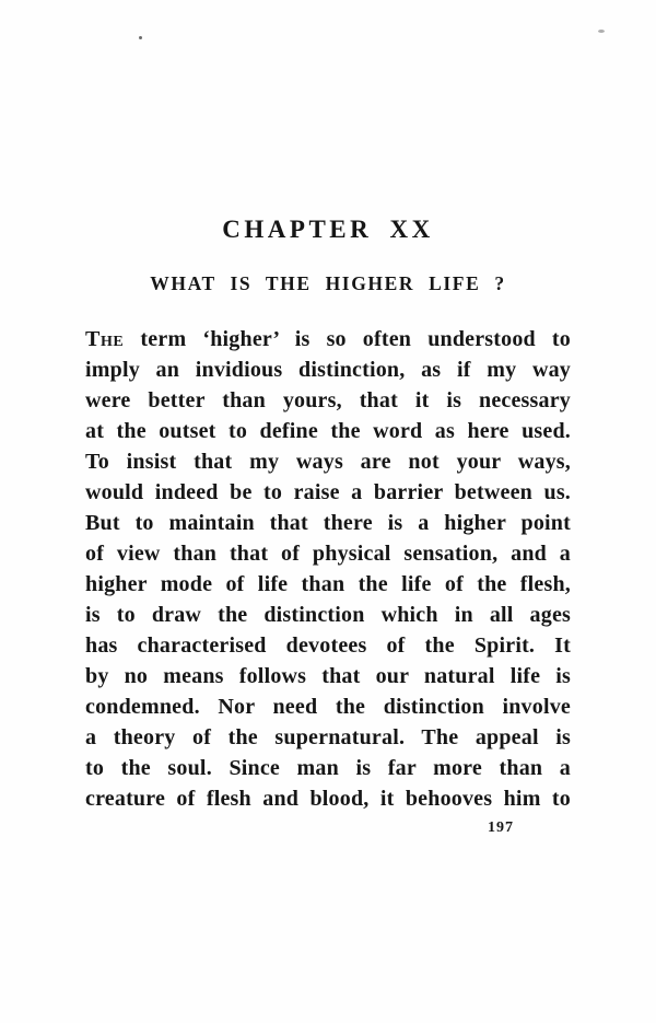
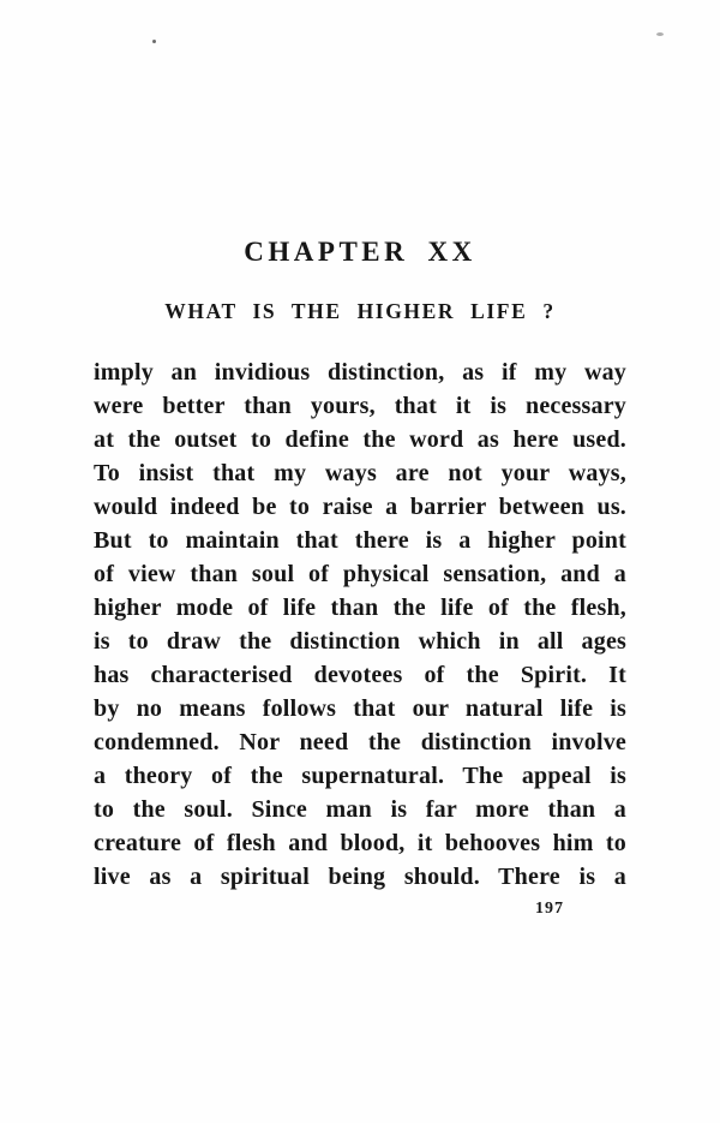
  CHAPTER XX
  WHAT IS THE HIGHER LIFE ?
- The term ‘higher’ is so often understood to
  imply an invidious distinction, as if my way
  were better than yours, that it is necessary
  at the outset to define the word as here used.
  To insist that my ways are not your ways,
  would indeed be to raise a barrier between us.
  But to maintain that there is a higher point
- of view than that of physical sensation, and a
+ of view than soul of physical sensation, and a
  higher mode of life than the life of the flesh,
  is to draw the distinction which in all ages
  has characterised devotees of the Spirit. It
  by no means follows that our natural life is
  condemned. Nor need the distinction involve
  a theory of the supernatural. The appeal is
  to the soul. Since man is far more than a
  creature of flesh and blood, it behooves him to
+ live as a spiritual being should. There is a
  197
